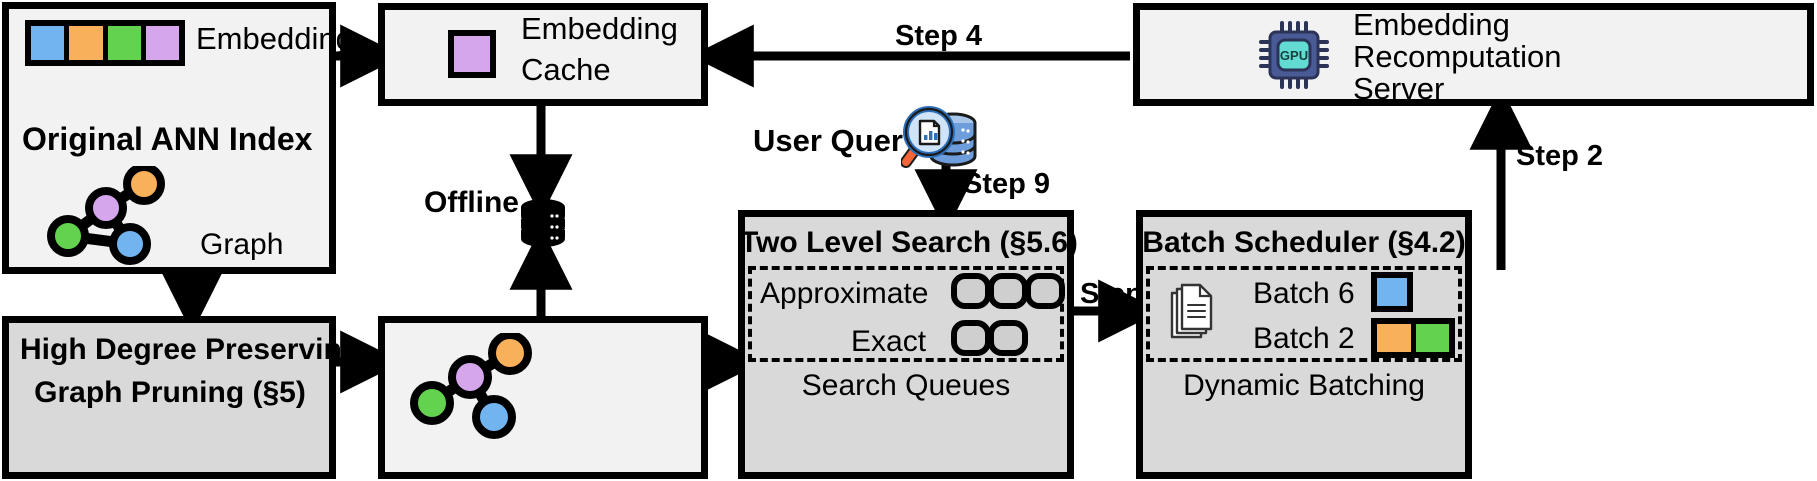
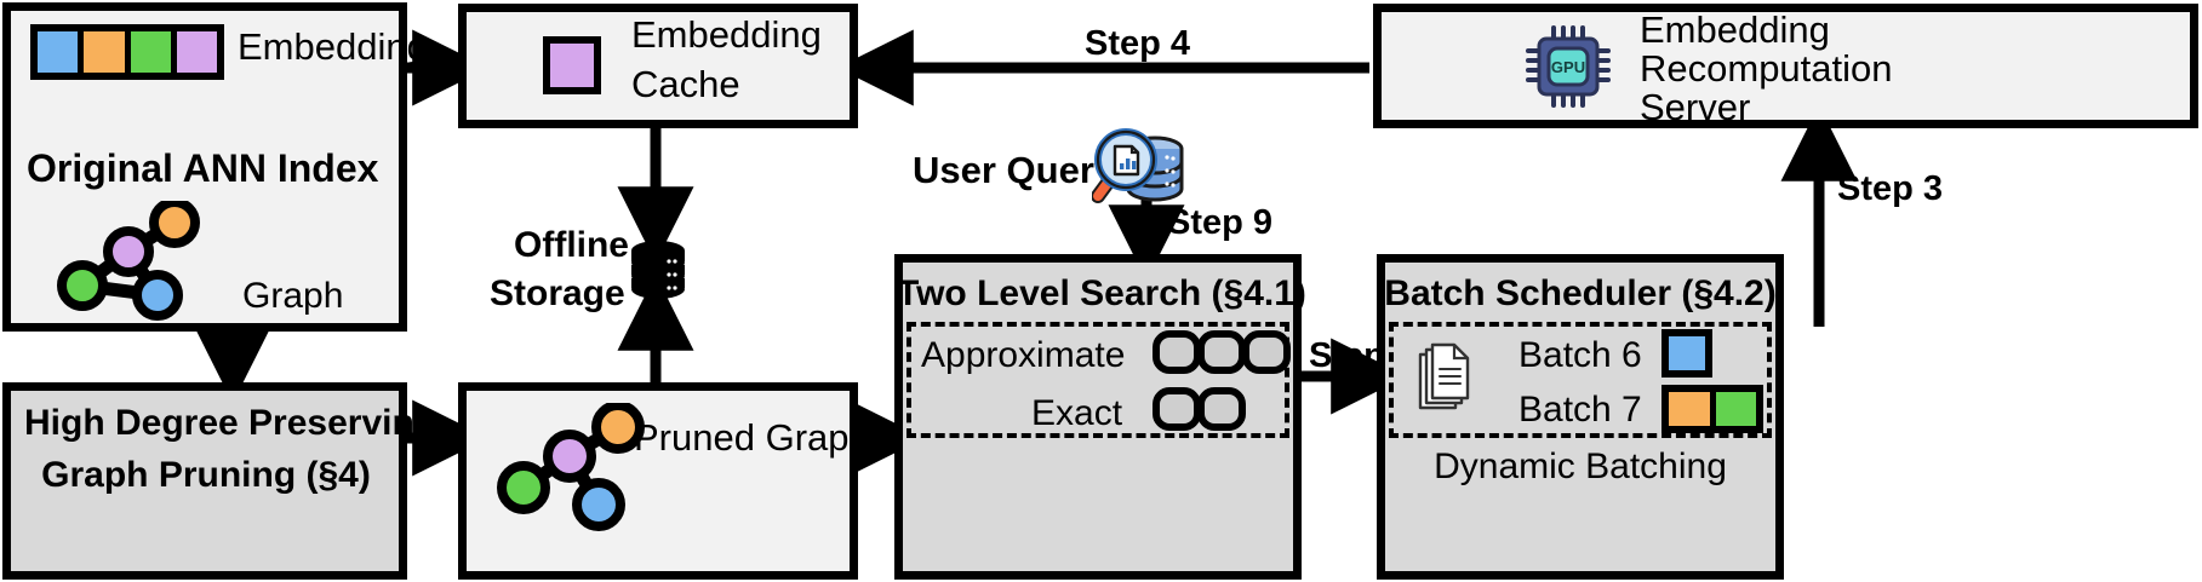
  Embedding
  Original ANN Index
  Graph
  High Degree Preserving
- Graph Pruning (§5)
+ Graph Pruning (§4)
  Embedding
  Cache
  Offline
+ Storage
+ Pruned Graph
  User Quer
  Step 9
- Two Level Search (§5.6)
+ Two Level Search (§4.1)
  Approximate
  Exact
- Search Queues
  Step
  Batch Scheduler (§4.2)
  Batch 6
- Batch 2
+ Batch 7
  Dynamic Batching
- Step 2
+ Step 3
  GPU
  Embedding
  Recomputation
  Server
  Step 4
